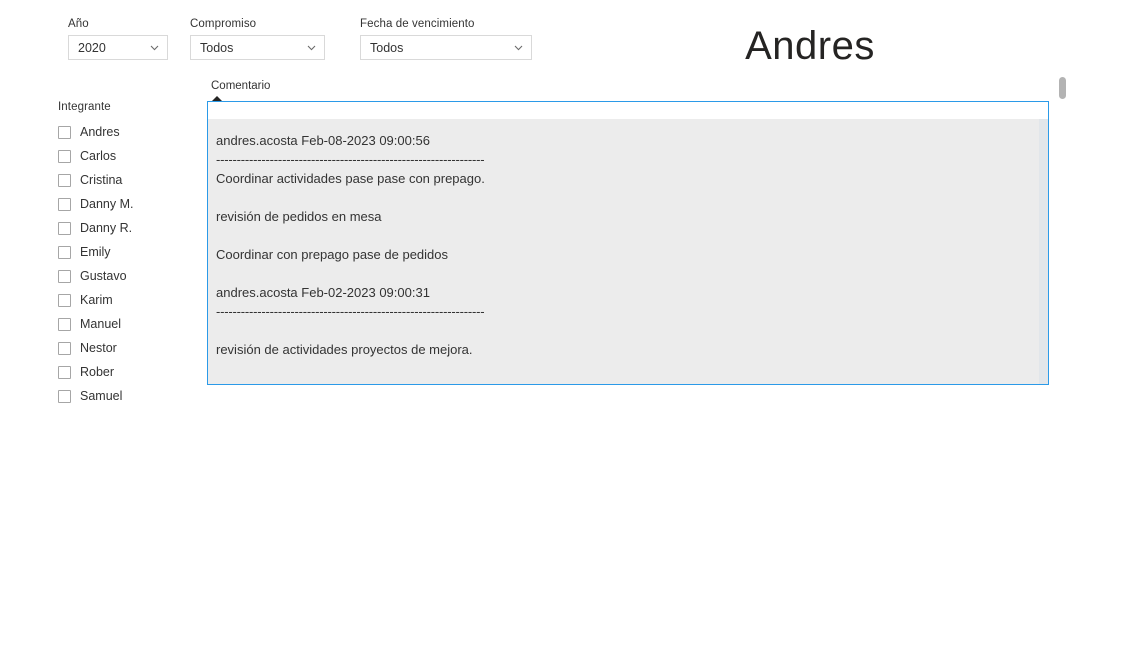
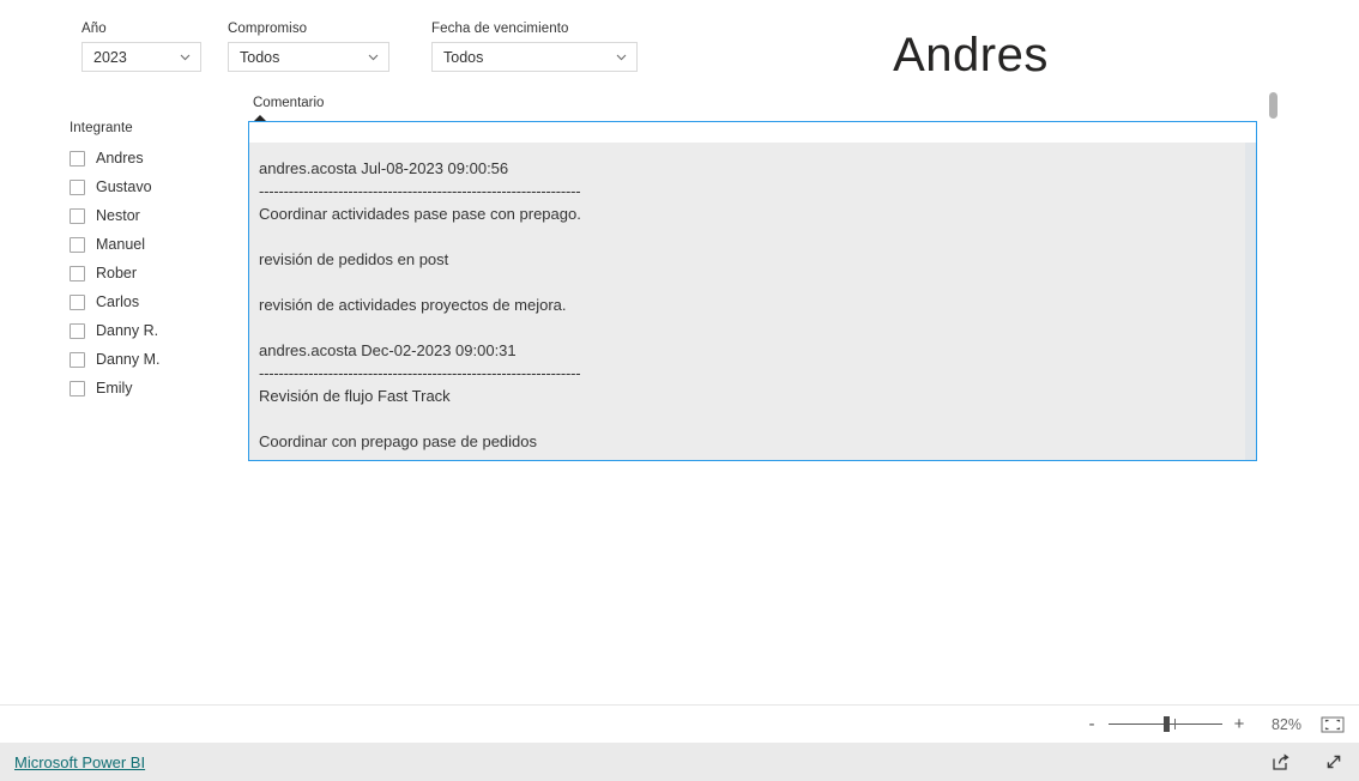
  Año
- 2020
+ 2023
  Compromiso
  Todos
  Fecha de vencimiento
  Todos
  Andres
  Integrante
  Andres
- Carlos
+ Gustavo
- Cristina
- Danny M.
+ Nestor
- Danny R.
+ Manuel
- Emily
+ Rober
- Gustavo
+ Carlos
- Karim
- Manuel
+ Danny R.
- Nestor
+ Danny M.
- Rober
+ Emily
- Samuel
  Comentario
- andres.acosta Feb-08-2023 09:00:56
+ andres.acosta Jul-08-2023 09:00:56
  -----------------------------------------------------------------
  Coordinar actividades pase pase con prepago.
- revisión de pedidos en mesa
+ revisión de pedidos en post
- Coordinar con prepago pase de pedidos
+ revisión de actividades proyectos de mejora.
- andres.acosta Feb-02-2023 09:00:31
+ andres.acosta Dec-02-2023 09:00:31
  -----------------------------------------------------------------
+ Revisión de flujo Fast Track
- revisión de actividades proyectos de mejora.
+ Coordinar con prepago pase de pedidos
+ -
+ +
+ 82%
+ Microsoft Power BI
